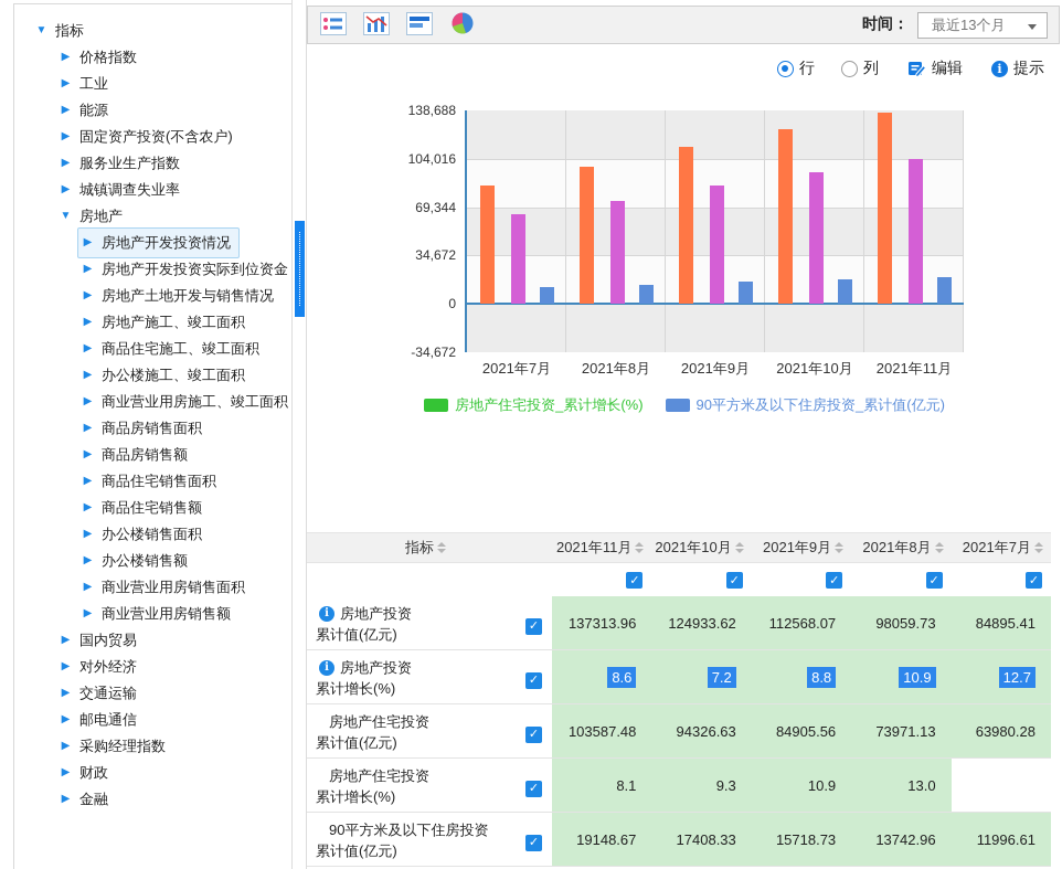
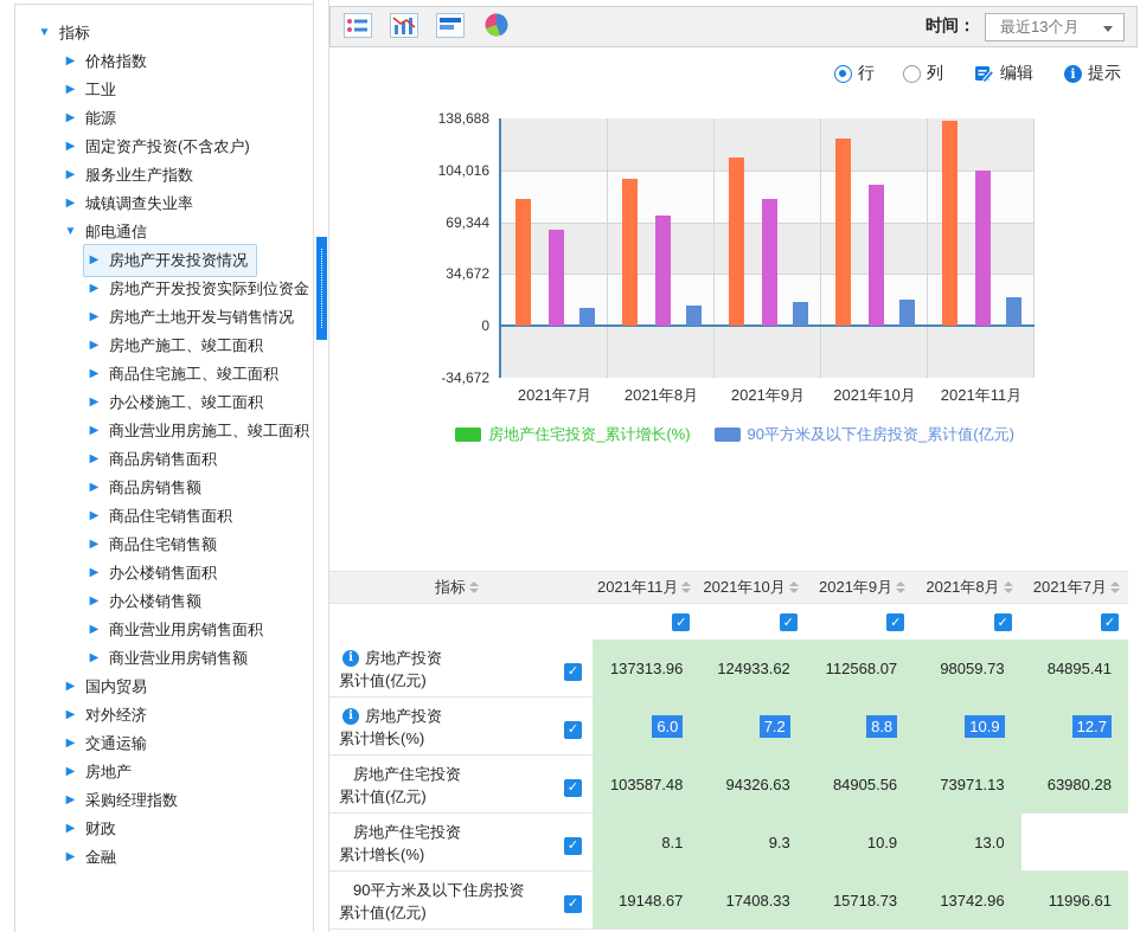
  ▼
  指标
  ▶
  价格指数
  ▶
  工业
  ▶
  能源
  ▶
  固定资产投资(不含农户)
  ▶
  服务业生产指数
  ▶
  城镇调查失业率
  ▼
- 房地产
+ 邮电通信
  ▶
  房地产开发投资情况
  ▶
  房地产开发投资实际到位资金
  ▶
  房地产土地开发与销售情况
  ▶
  房地产施工、竣工面积
  ▶
  商品住宅施工、竣工面积
  ▶
  办公楼施工、竣工面积
  ▶
  商业营业用房施工、竣工面积
  ▶
  商品房销售面积
  ▶
  商品房销售额
  ▶
  商品住宅销售面积
  ▶
  商品住宅销售额
  ▶
  办公楼销售面积
  ▶
  办公楼销售额
  ▶
  商业营业用房销售面积
  ▶
  商业营业用房销售额
  ▶
  国内贸易
  ▶
  对外经济
  ▶
  交通运输
  ▶
- 邮电通信
+ 房地产
  ▶
  采购经理指数
  ▶
  财政
  ▶
  金融
  时间：
  最近13个月
  行
  列
  编辑
  i
  提示
  138,688
  104,016
  69,344
  34,672
  0
  -34,672
  2021年7月
  2021年8月
  2021年9月
  2021年10月
  2021年11月
  房地产住宅投资_累计增长(%)
  90平方米及以下住房投资_累计值(亿元)
  指标
  2021年11月
  2021年10月
  2021年9月
  2021年8月
  2021年7月
  ✓
  ✓
  ✓
  ✓
  ✓
  i
  房地产投资
  累计值(亿元)
  ✓
  137313.96
  124933.62
  112568.07
  98059.73
  84895.41
  i
  房地产投资
  累计增长(%)
  ✓
- 8.6
+ 6.0
  7.2
  8.8
  10.9
  12.7
  房地产住宅投资
  累计值(亿元)
  ✓
  103587.48
  94326.63
  84905.56
  73971.13
  63980.28
  房地产住宅投资
  累计增长(%)
  ✓
  8.1
  9.3
  10.9
  13.0
  90平方米及以下住房投资
  累计值(亿元)
  ✓
  19148.67
  17408.33
  15718.73
  13742.96
  11996.61
